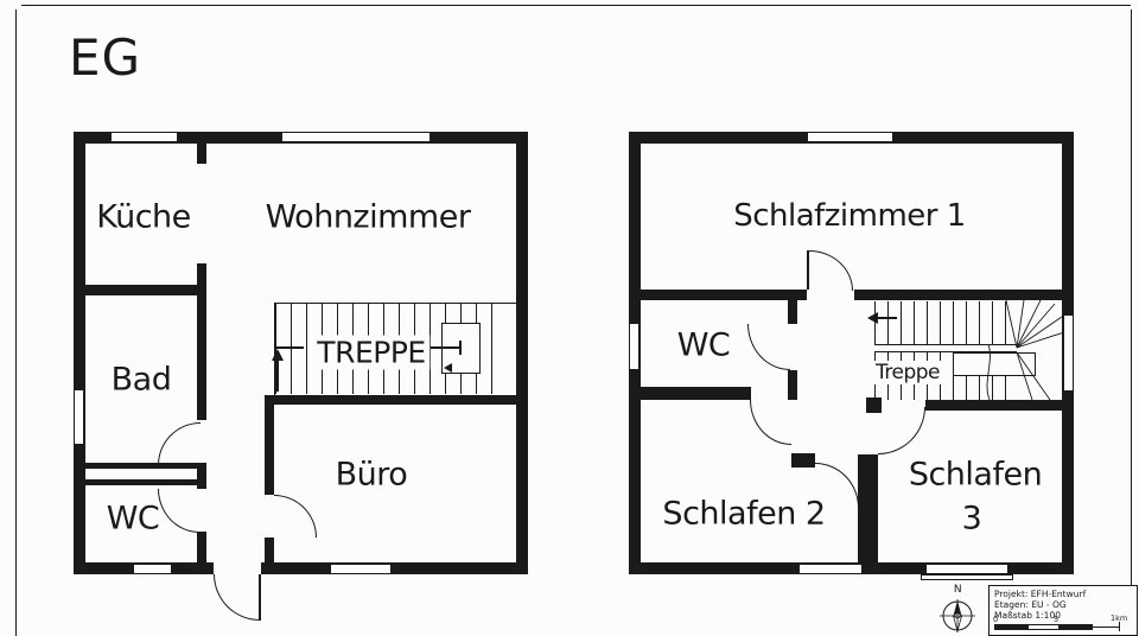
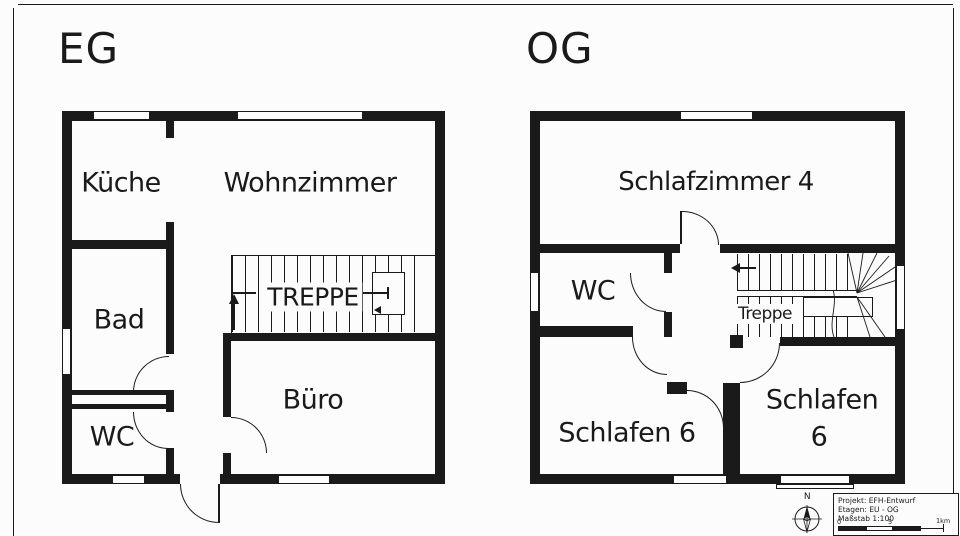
  EG
  TREPPE
  Küche
  Wohnzimmer
  Bad
  WC
  Büro
+ OG
  Treppe
- Schlafzimmer 1
+ Schlafzimmer 4
  WC
- Schlafen 2
+ Schlafen 6
  Schlafen
- 3
+ 6
  Projekt: EFH-Entwurf
  Etagen: EU - OG
  Maßstab 1:100
  0
  5
  1km
  N
